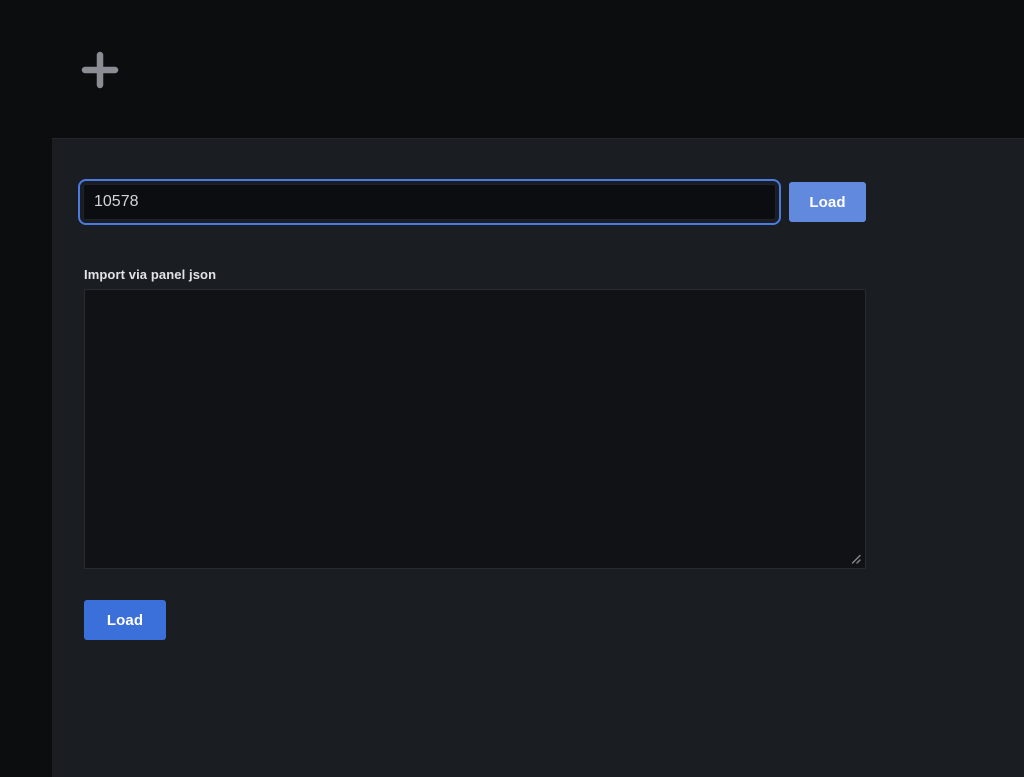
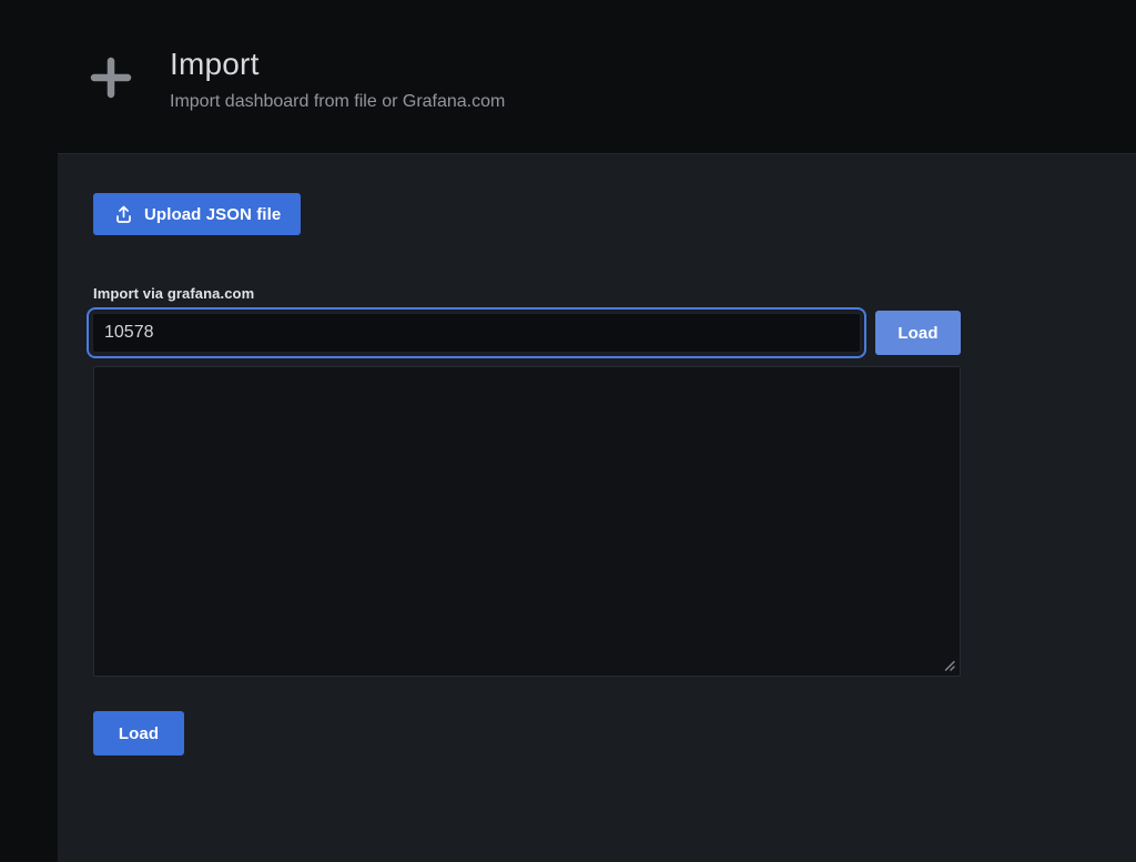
+ Import
+ Import dashboard from file or Grafana.com
+ Upload JSON file
+ Import via grafana.com
  10578
  Load
- Import via panel json
  Load
